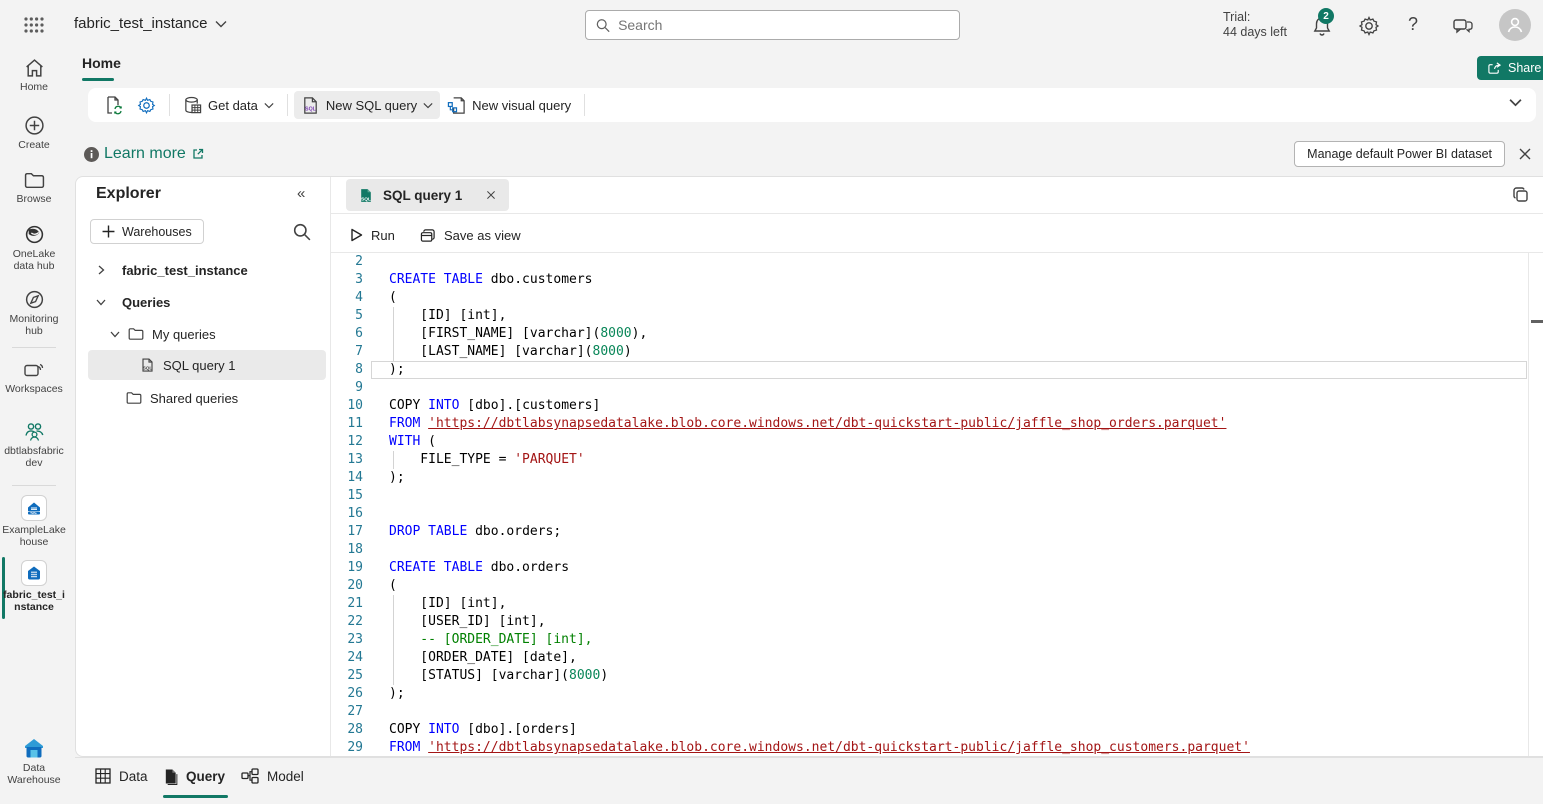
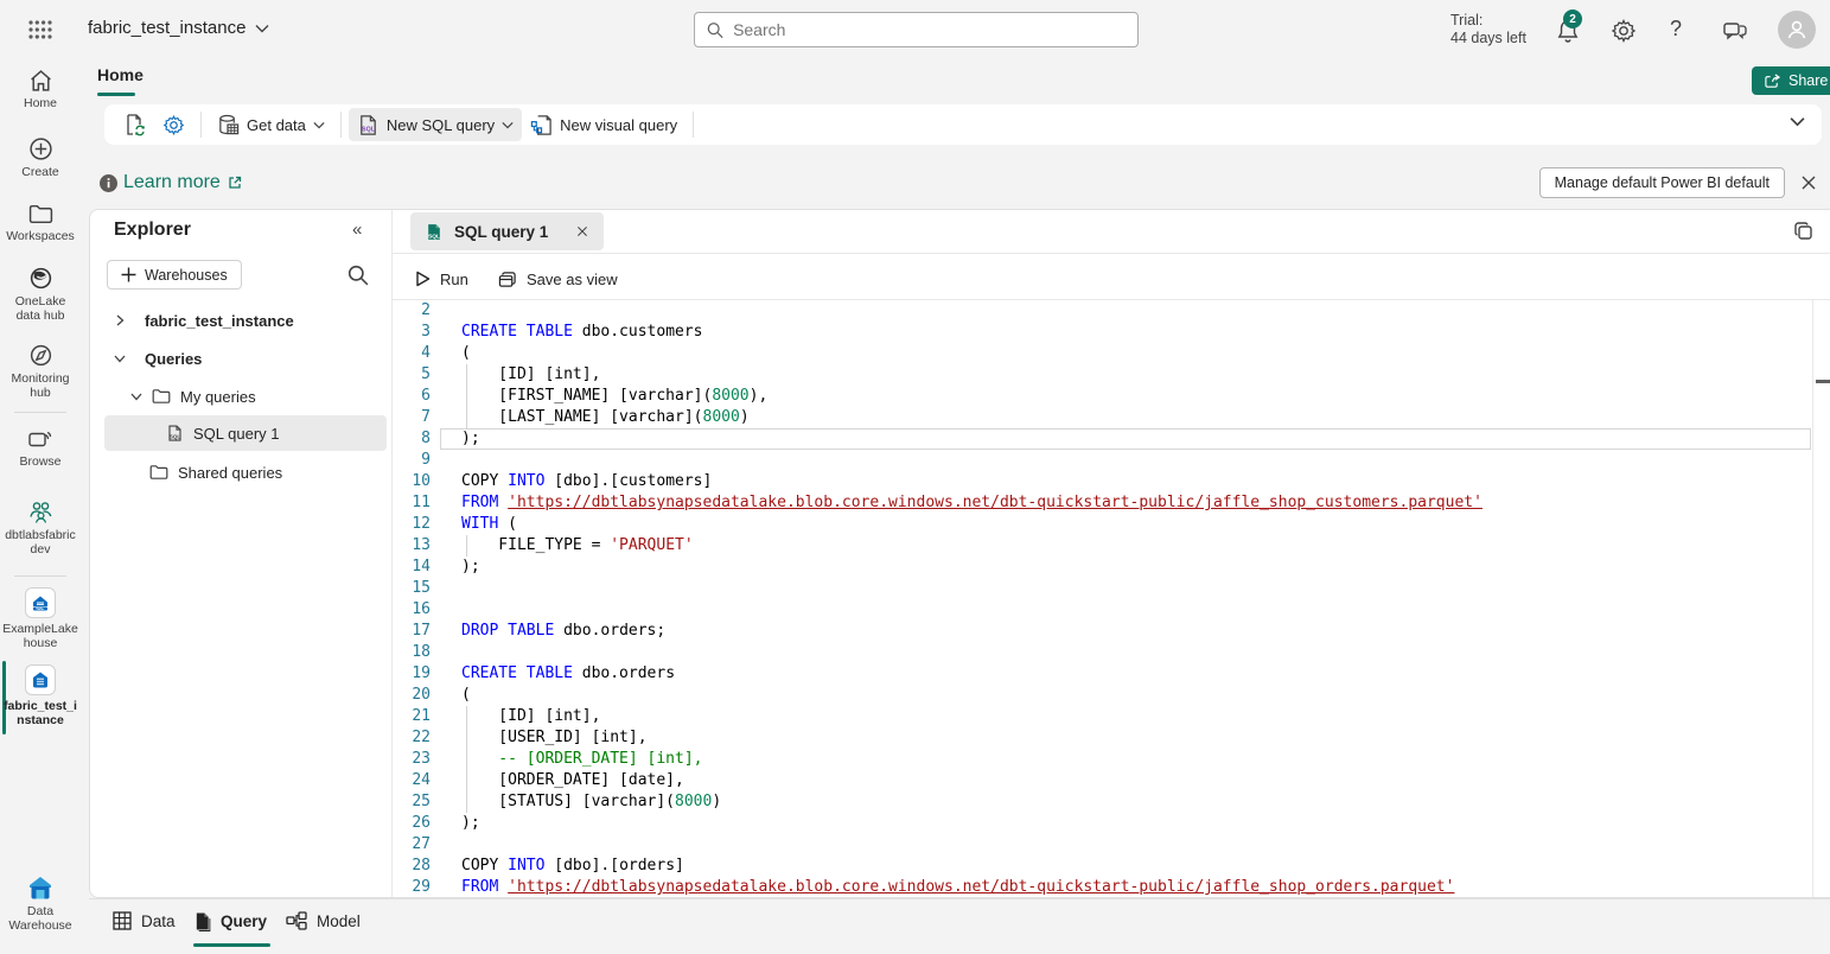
  fabric_test_instance
  Search
  Trial:
  44 days left
  2
  ?
  Home
  Share
  Get data
  New SQL query
  New visual query
  Learn more
- Manage default Power BI dataset
+ Manage default Power BI default
  Home
  Create
- Browse
+ Workspaces
  OneLake data hub
  Monitoring hub
- Workspaces
+ Browse
  dbtlabsfabricdev
  ExampleLakehouse
  fabric_test_instance
  Data Warehouse
  Explorer
  «
  Warehouses
  fabric_test_instance
  Queries
  My queries
  SQL query 1
  Shared queries
  SQL query 1
  Run
  Save as view
  2
  3
  4
  8
  9
  10
  11
  12
  14
  15
  16
  17
  18
  19
  20
  26
  27
  28
  29
  CREATE TABLE dbo.customers
  (
  [ID] [int],
  [FIRST_NAME] [varchar](8000),
  [LAST_NAME] [varchar](8000)
  );
  COPY INTO [dbo].[customers]
- FROM 'https://dbtlabsynapsedatalake.blob.core.windows.net/dbt-quickstart-public/jaffle_shop_orders.parquet'
+ FROM 'https://dbtlabsynapsedatalake.blob.core.windows.net/dbt-quickstart-public/jaffle_shop_customers.parquet'
  WITH (
  FILE_TYPE = 'PARQUET'
  );
  DROP TABLE dbo.orders;
  CREATE TABLE dbo.orders
  (
  [ID] [int],
  [USER_ID] [int],
  -- [ORDER_DATE] [int],
  [ORDER_DATE] [date],
  [STATUS] [varchar](8000)
  );
  COPY INTO [dbo].[orders]
- FROM 'https://dbtlabsynapsedatalake.blob.core.windows.net/dbt-quickstart-public/jaffle_shop_customers.parquet'
+ FROM 'https://dbtlabsynapsedatalake.blob.core.windows.net/dbt-quickstart-public/jaffle_shop_orders.parquet'
  Data
  Query
  Model
